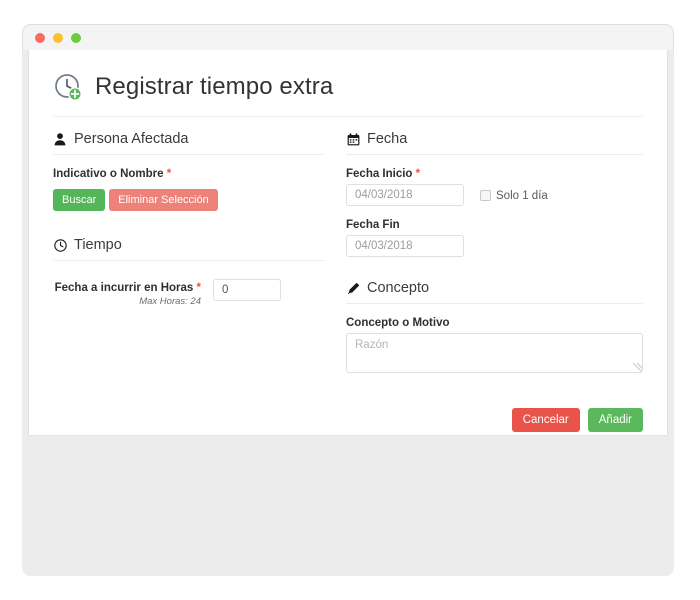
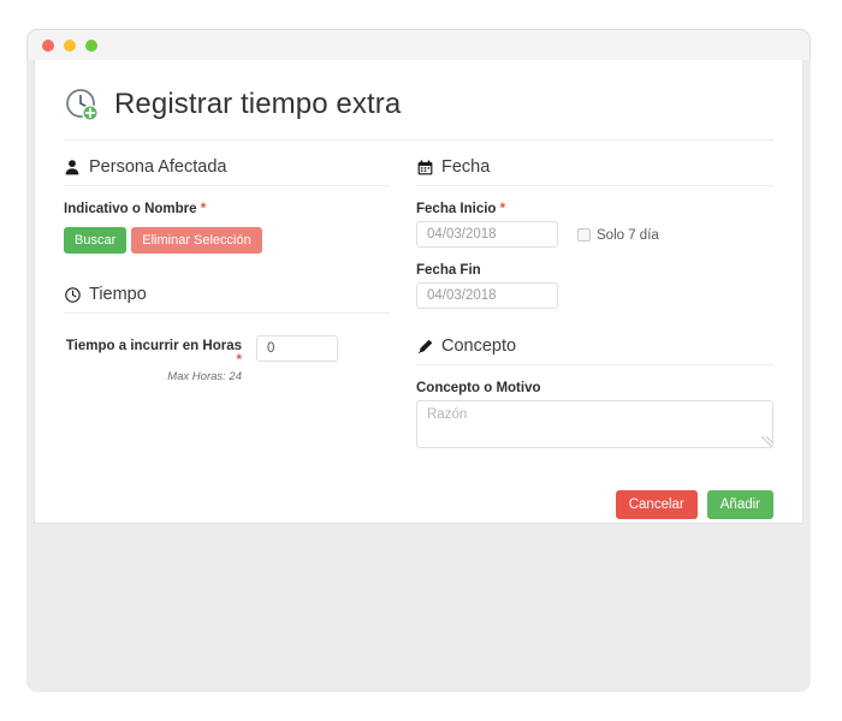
  Registrar tiempo extra
  Persona Afectada
  Indicativo o Nombre *
  Buscar
  Eliminar Selección
  Tiempo
- Fecha a incurrir en Horas *
+ Tiempo a incurrir en Horas *
  Max Horas: 24
  0
  Fecha
  Fecha Inicio *
  04/03/2018
- Solo 1 día
+ Solo 7 día
  Fecha Fin
  04/03/2018
  Concepto
  Concepto o Motivo
  Razón
  Cancelar
  Añadir
